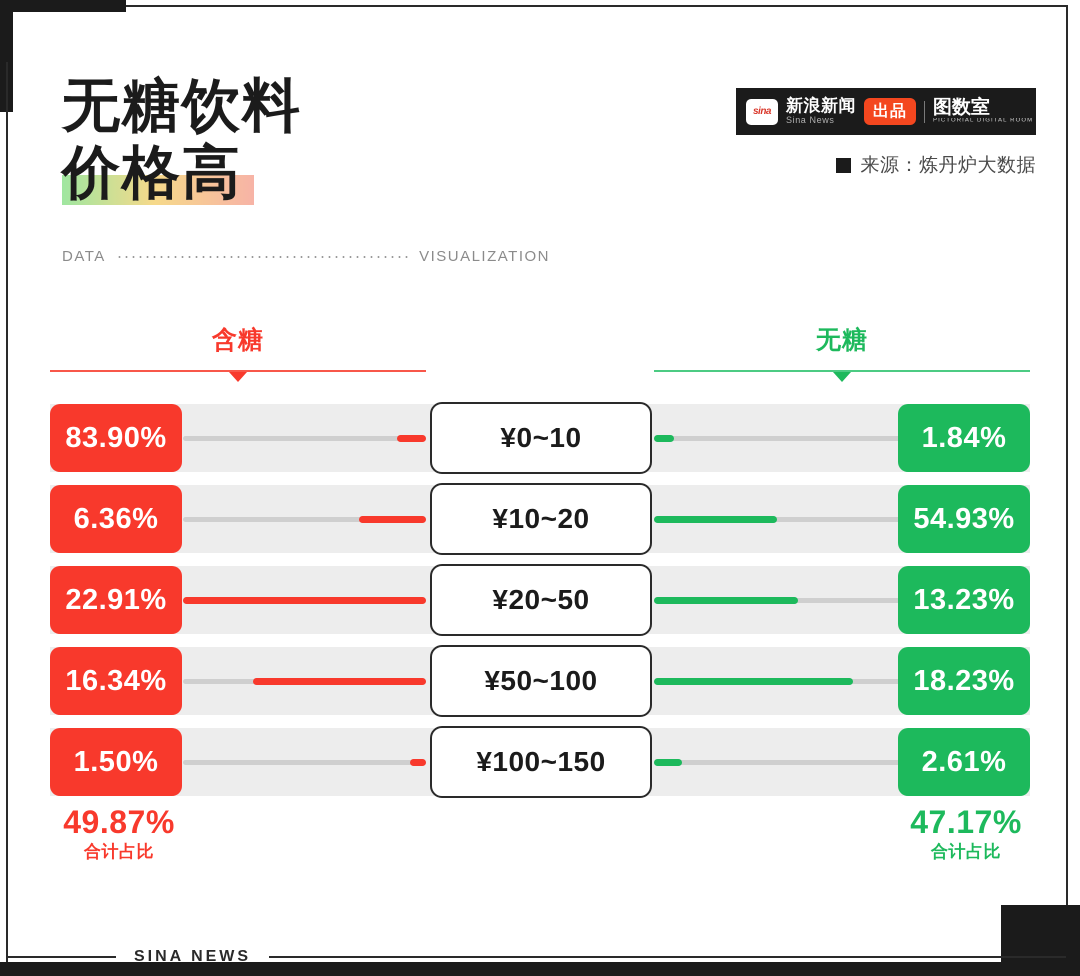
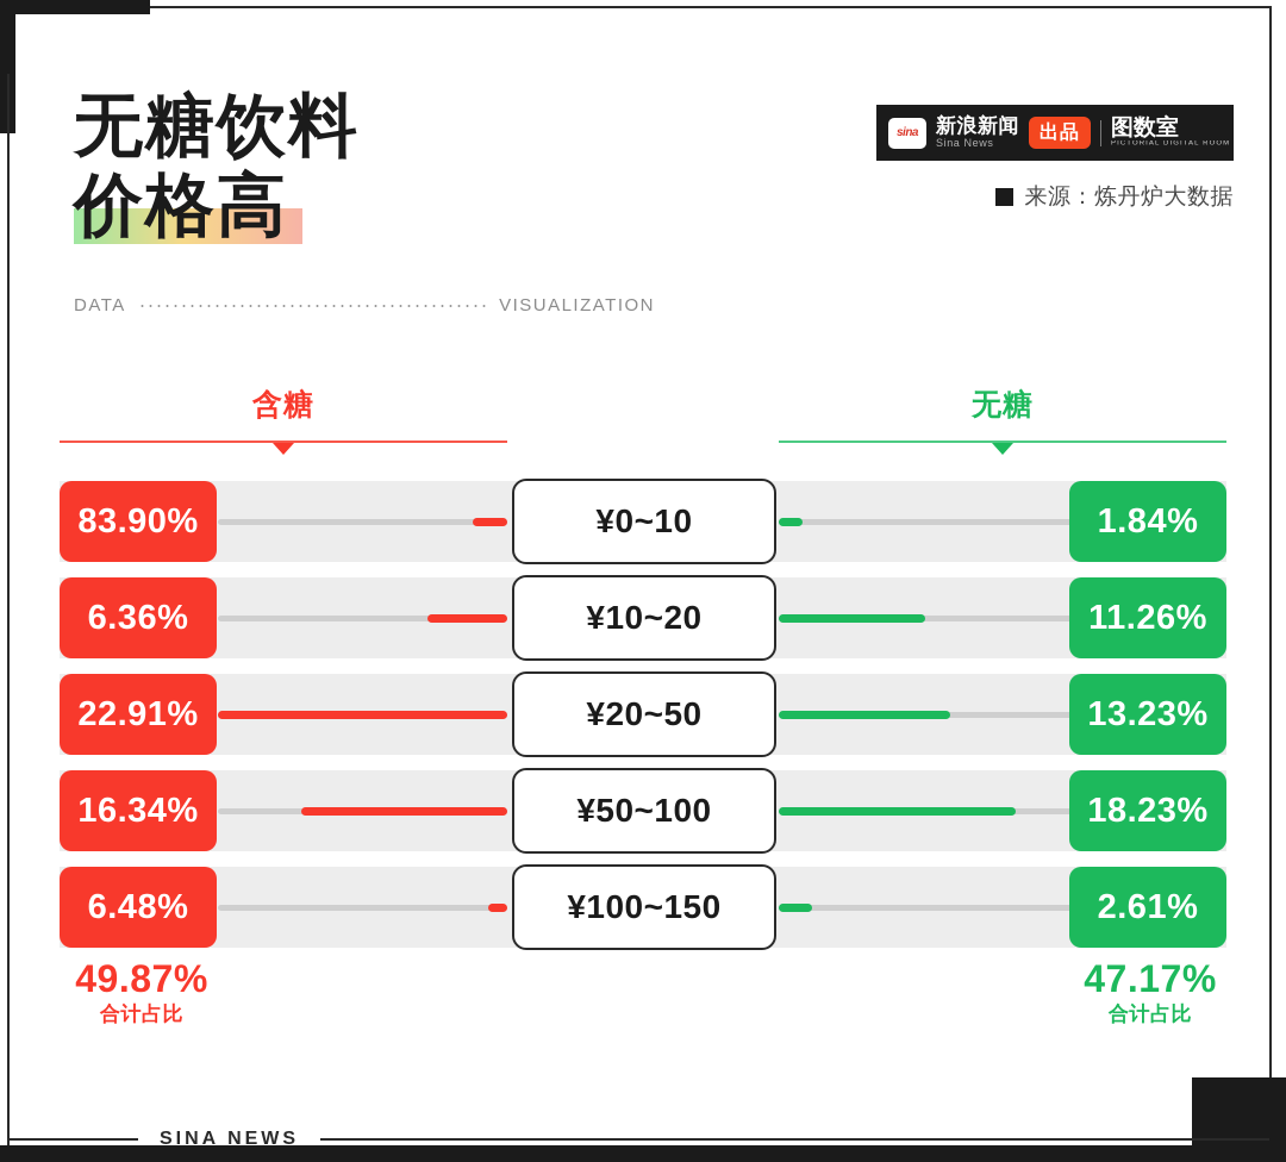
  无糖饮料
  价格高
  DATA
  VISUALIZATION
  sina
  新浪新闻
  Sina News
  出品
  图数室
  来源：炼丹炉大数据
  含糖
  无糖
  83.90%
  ¥0~10
  1.84%
  6.36%
  ¥10~20
- 54.93%
+ 11.26%
  22.91%
  ¥20~50
  13.23%
  16.34%
  ¥50~100
  18.23%
- 1.50%
+ 6.48%
  ¥100~150
  2.61%
  49.87%
  合计占比
  47.17%
  合计占比
  SINA NEWS
